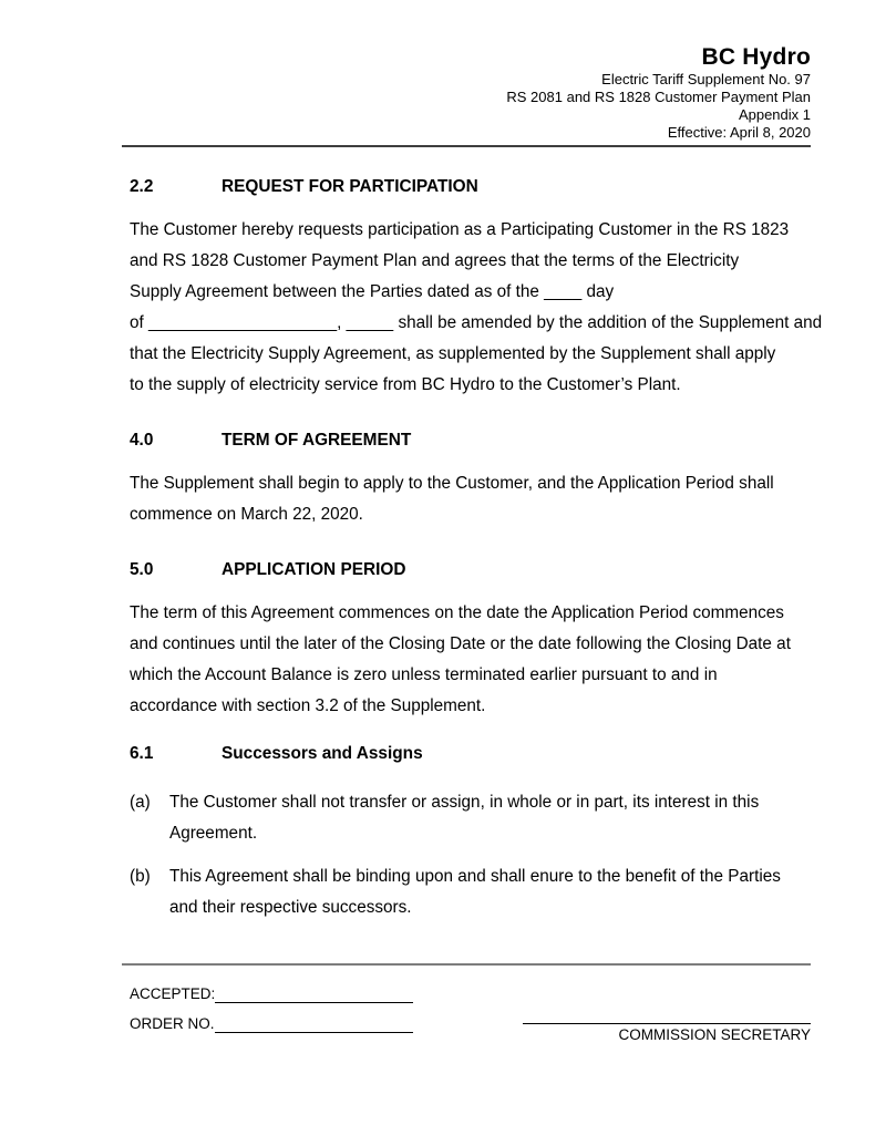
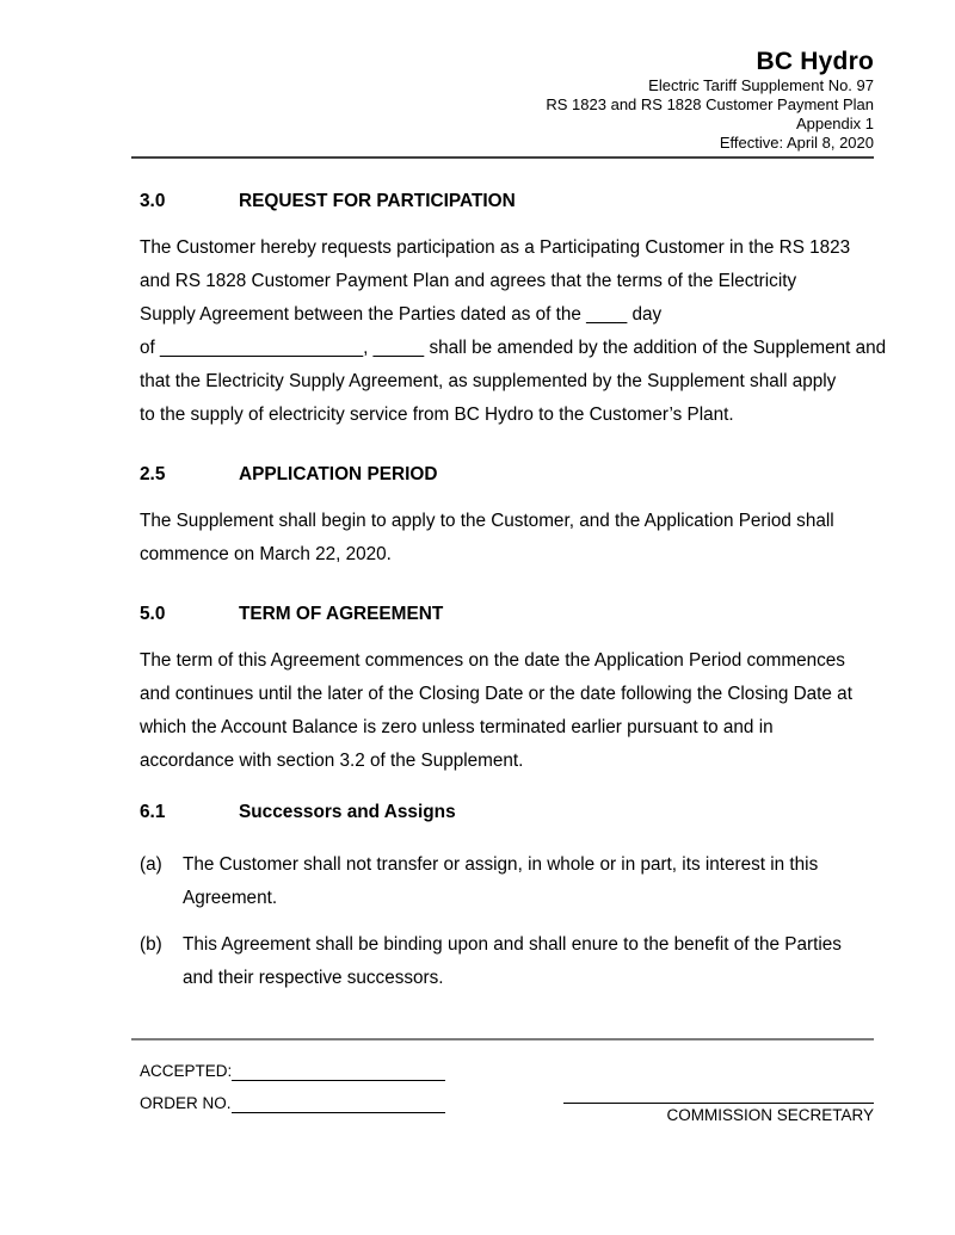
  BC Hydro
  Electric Tariff Supplement No. 97
- RS 2081 and RS 1828 Customer Payment Plan
+ RS 1823 and RS 1828 Customer Payment Plan
  Appendix 1
  Effective: April 8, 2020
- 2.2
+ 3.0
  REQUEST FOR PARTICIPATION
  The Customer hereby requests participation as a Participating Customer in the RS 1823
  and RS 1828 Customer Payment Plan and agrees that the terms of the Electricity
  Supply Agreement between the Parties dated as of the ____ day
  of ____________________, _____ shall be amended by the addition of the Supplement and
  that the Electricity Supply Agreement, as supplemented by the Supplement shall apply
  to the supply of electricity service from BC Hydro to the Customer’s Plant.
- 4.0
+ 2.5
- TERM OF AGREEMENT
+ APPLICATION PERIOD
  The Supplement shall begin to apply to the Customer, and the Application Period shall
  commence on March 22, 2020.
  5.0
- APPLICATION PERIOD
+ TERM OF AGREEMENT
  The term of this Agreement commences on the date the Application Period commences
  and continues until the later of the Closing Date or the date following the Closing Date at
  which the Account Balance is zero unless terminated earlier pursuant to and in
  accordance with section 3.2 of the Supplement.
  6.1
  Successors and Assigns
  (a)
  The Customer shall not transfer or assign, in whole or in part, its interest in this
  Agreement.
  (b)
  This Agreement shall be binding upon and shall enure to the benefit of the Parties
  and their respective successors.
  ACCEPTED:
  ORDER NO.
  COMMISSION SECRETARY
